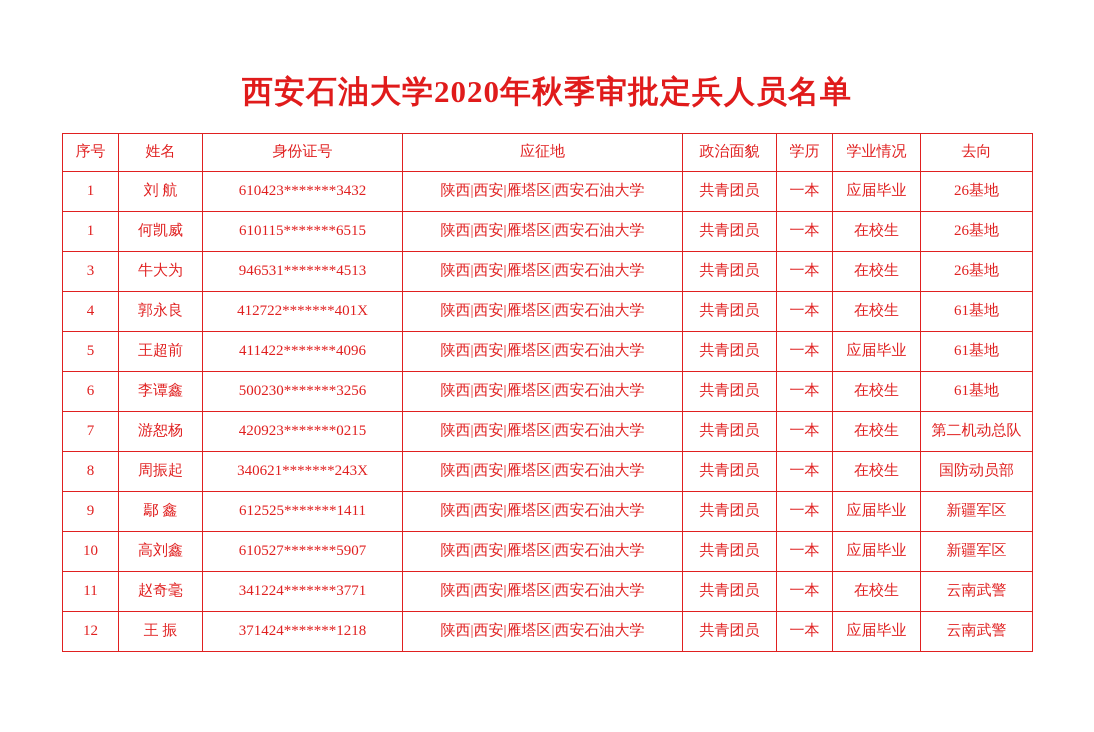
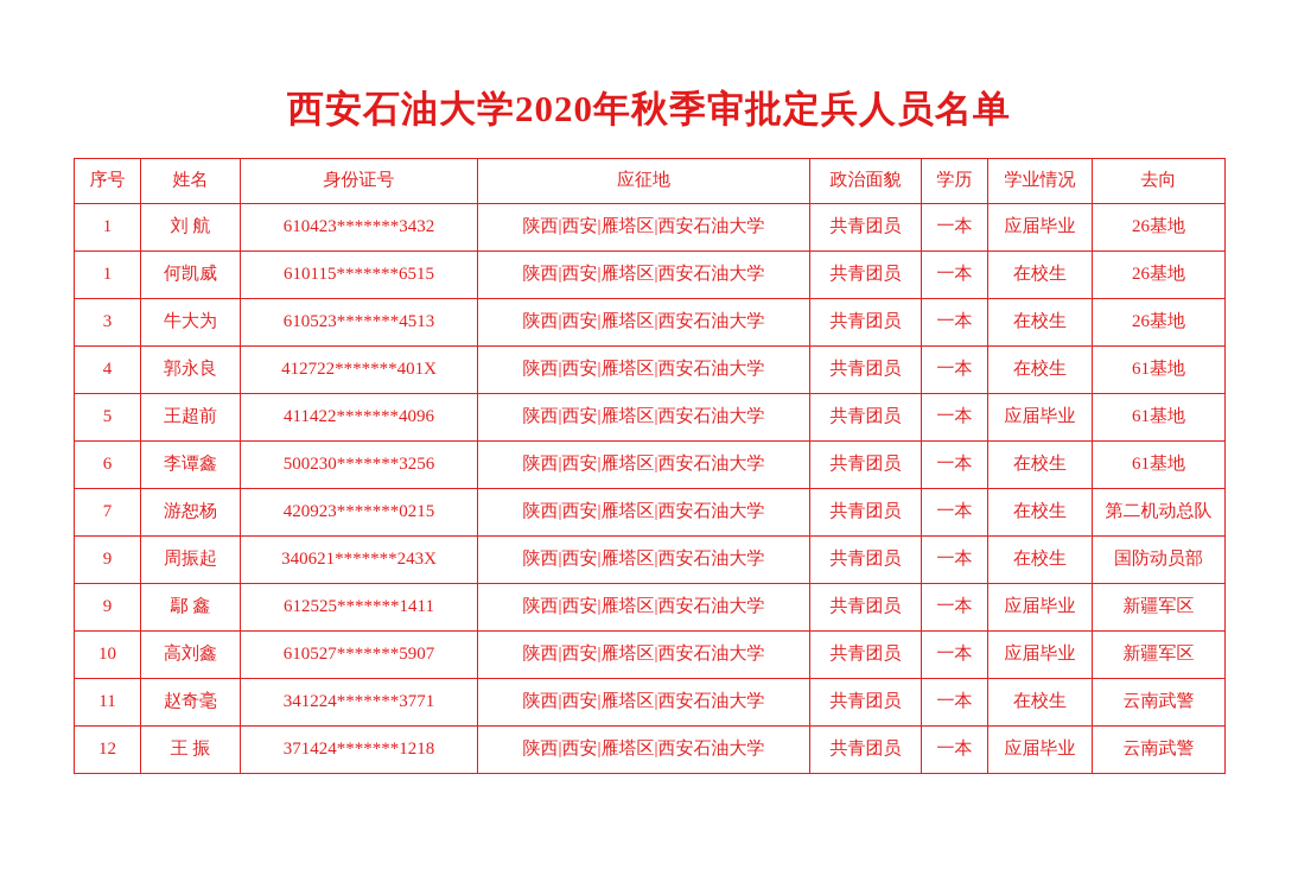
  西安石油大学2020年秋季审批定兵人员名单
  序号	姓名	身份证号	应征地	政治面貌	学历	学业情况	去向
  1	刘 航	610423*******3432	陕西|西安|雁塔区|西安石油大学	共青团员	一本	应届毕业	26基地
  1	何凯威	610115*******6515	陕西|西安|雁塔区|西安石油大学	共青团员	一本	在校生	26基地
- 3	牛大为	946531*******4513	陕西|西安|雁塔区|西安石油大学	共青团员	一本	在校生	26基地
+ 3	牛大为	610523*******4513	陕西|西安|雁塔区|西安石油大学	共青团员	一本	在校生	26基地
  4	郭永良	412722*******401X	陕西|西安|雁塔区|西安石油大学	共青团员	一本	在校生	61基地
  5	王超前	411422*******4096	陕西|西安|雁塔区|西安石油大学	共青团员	一本	应届毕业	61基地
  6	李谭鑫	500230*******3256	陕西|西安|雁塔区|西安石油大学	共青团员	一本	在校生	61基地
  7	游恕杨	420923*******0215	陕西|西安|雁塔区|西安石油大学	共青团员	一本	在校生	第二机动总队
- 8	周振起	340621*******243X	陕西|西安|雁塔区|西安石油大学	共青团员	一本	在校生	国防动员部
+ 9	周振起	340621*******243X	陕西|西安|雁塔区|西安石油大学	共青团员	一本	在校生	国防动员部
  9	鄢 鑫	612525*******1411	陕西|西安|雁塔区|西安石油大学	共青团员	一本	应届毕业	新疆军区
  10	高刘鑫	610527*******5907	陕西|西安|雁塔区|西安石油大学	共青团员	一本	应届毕业	新疆军区
  11	赵奇毫	341224*******3771	陕西|西安|雁塔区|西安石油大学	共青团员	一本	在校生	云南武警
  12	王 振	371424*******1218	陕西|西安|雁塔区|西安石油大学	共青团员	一本	应届毕业	云南武警
